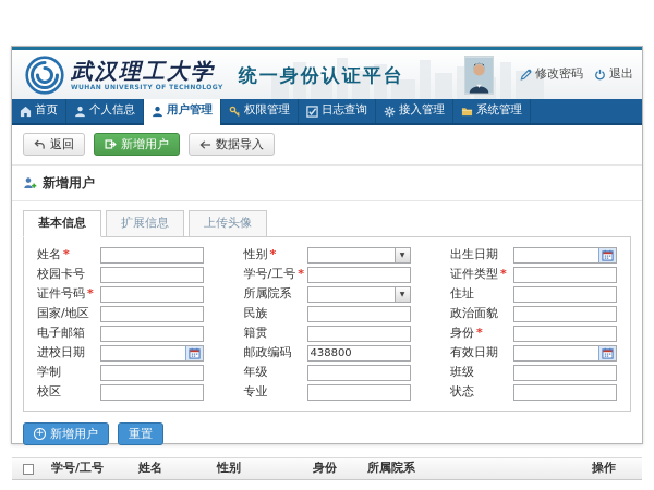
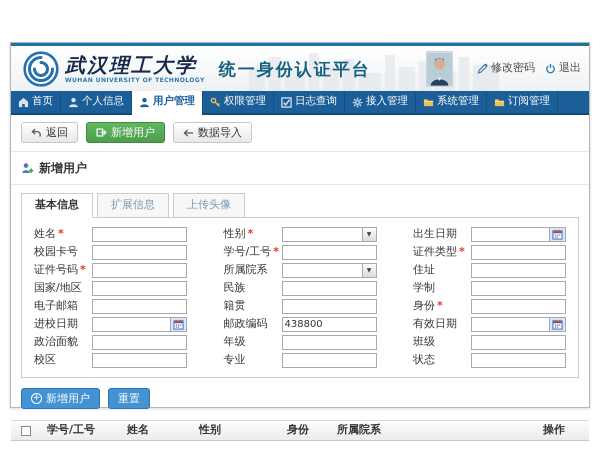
  武汉理工大学
  统一身份认证平台
  修改密码
  退出
  首页
  个人信息
  用户管理
  权限管理
  日志查询
  接入管理
  系统管理
+ 订阅管理
  返回
  新增用户
  数据导入
  新增用户
  基本信息
  扩展信息
  上传头像
  姓名 *
  性别 *
  出生日期
  校园卡号
  学号/工号 *
  证件类型 *
  证件号码 *
  所属院系
  住址
  国家/地区
  民族
- 政治面貌
+ 学制
  电子邮箱
  籍贯
  身份 *
  进校日期
  邮政编码
  438800
  有效日期
- 学制
+ 政治面貌
  年级
  班级
  校区
  专业
  状态
  +
  新增用户
  重置
  学号/工号
  姓名
  性别
  身份
  所属院系
  操作
